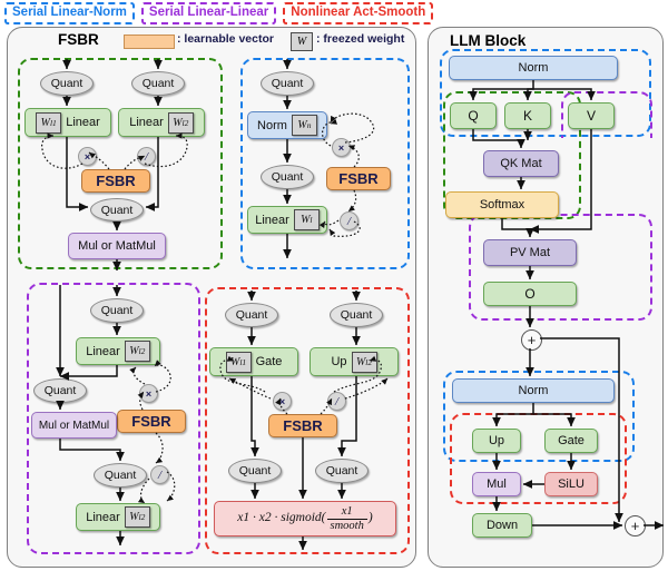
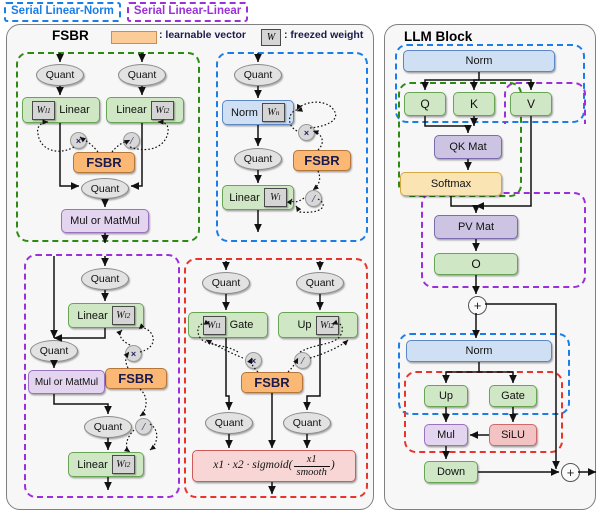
  Serial Linear-Norm
  Serial Linear-Linear
- Nonlinear Act-Smooth
  FSBR
  : learnable vector
  W
  : freezed weight
  Quant
  Quant
  W
  l1
  Linear
  Linear
  W
  l2
  ×
  /
  FSBR
  Quant
  Mul or MatMul
  Quant
  Norm
  W
  n
  ×
  Quant
  FSBR
  Linear
  W
  l
  /
  Quant
  Linear
  W
  l2
  ×
  Quant
  FSBR
  Mul or MatMul
  Quant
  /
  Linear
  W
  l2
  Quant
  Quant
  W
  l1
  Gate
  Up
  W
  l2
  ×
  /
  FSBR
  Quant
  Quant
  x1 · x2 · sigmoid(
  x1
  smooth
  )
  LLM Block
  Norm
  Q
  K
  V
  QK Mat
  Softmax
  PV Mat
  O
  +
  Norm
  Up
  Gate
  Mul
  SiLU
  Down
  +
